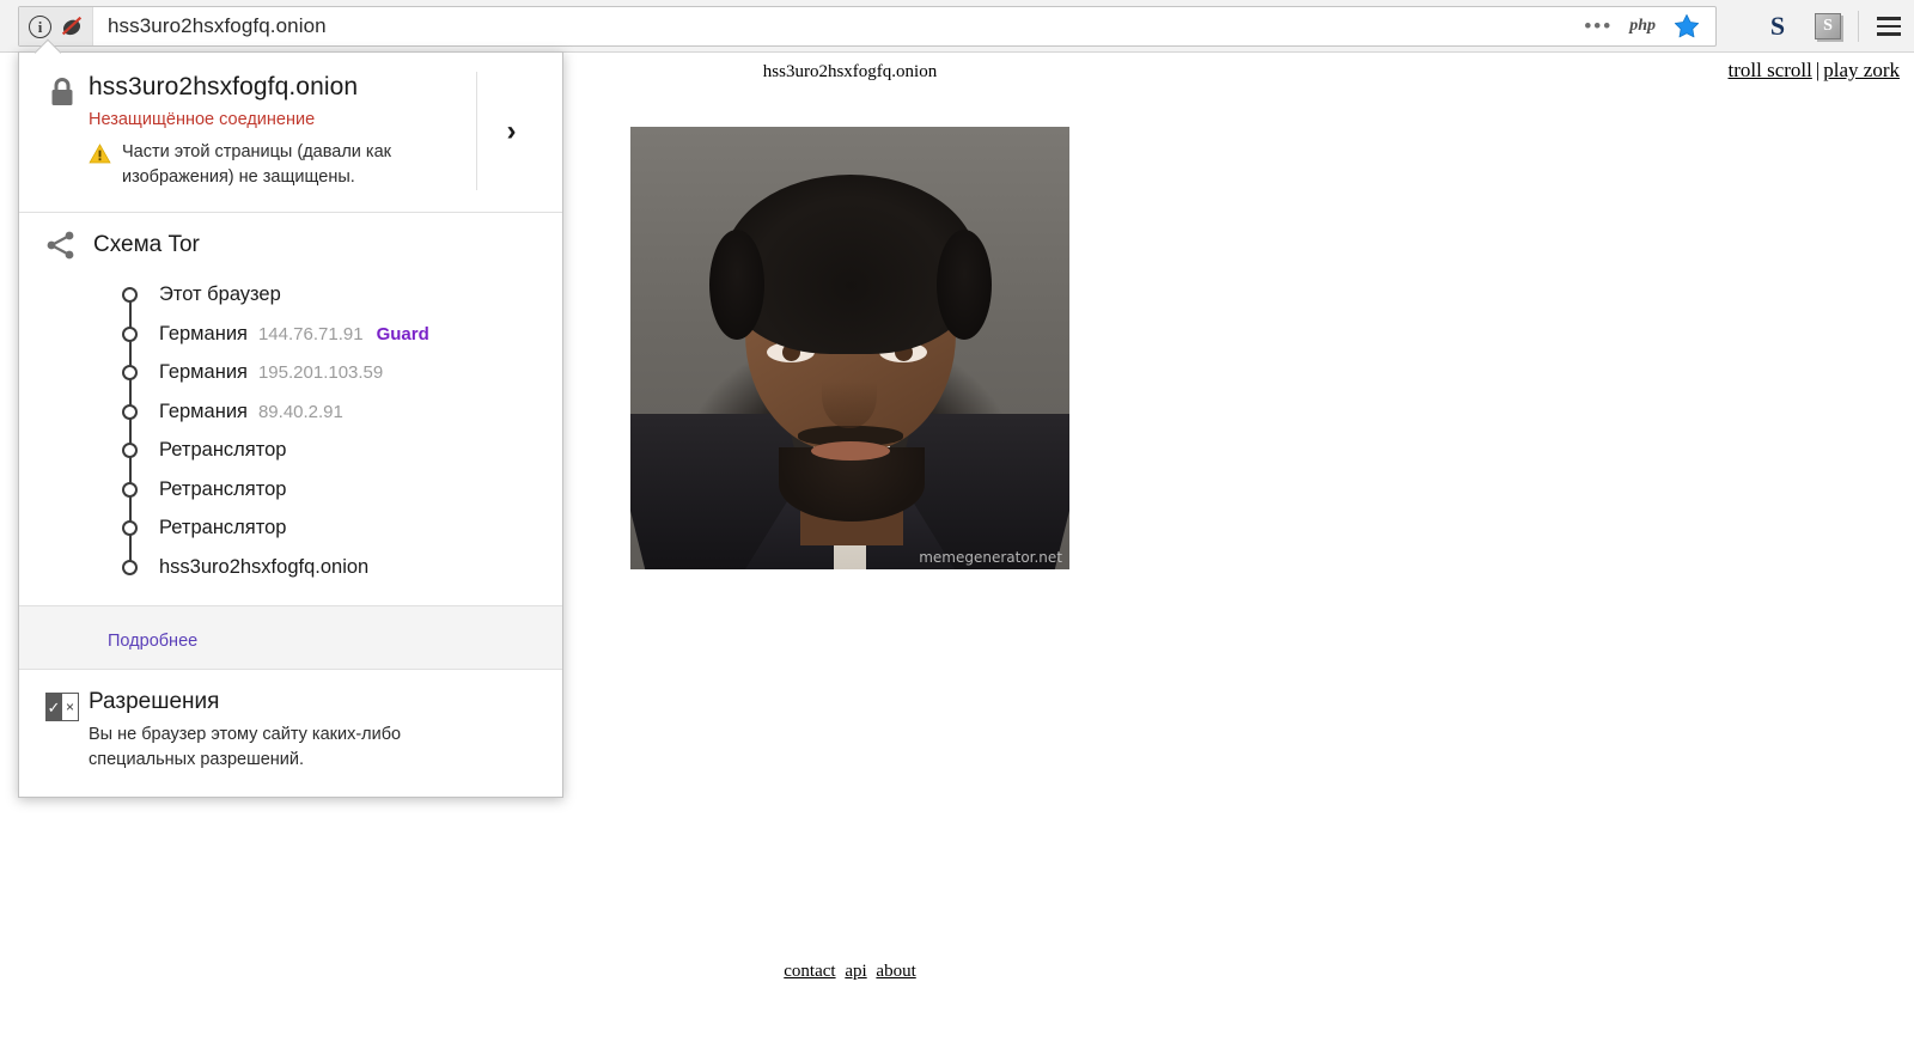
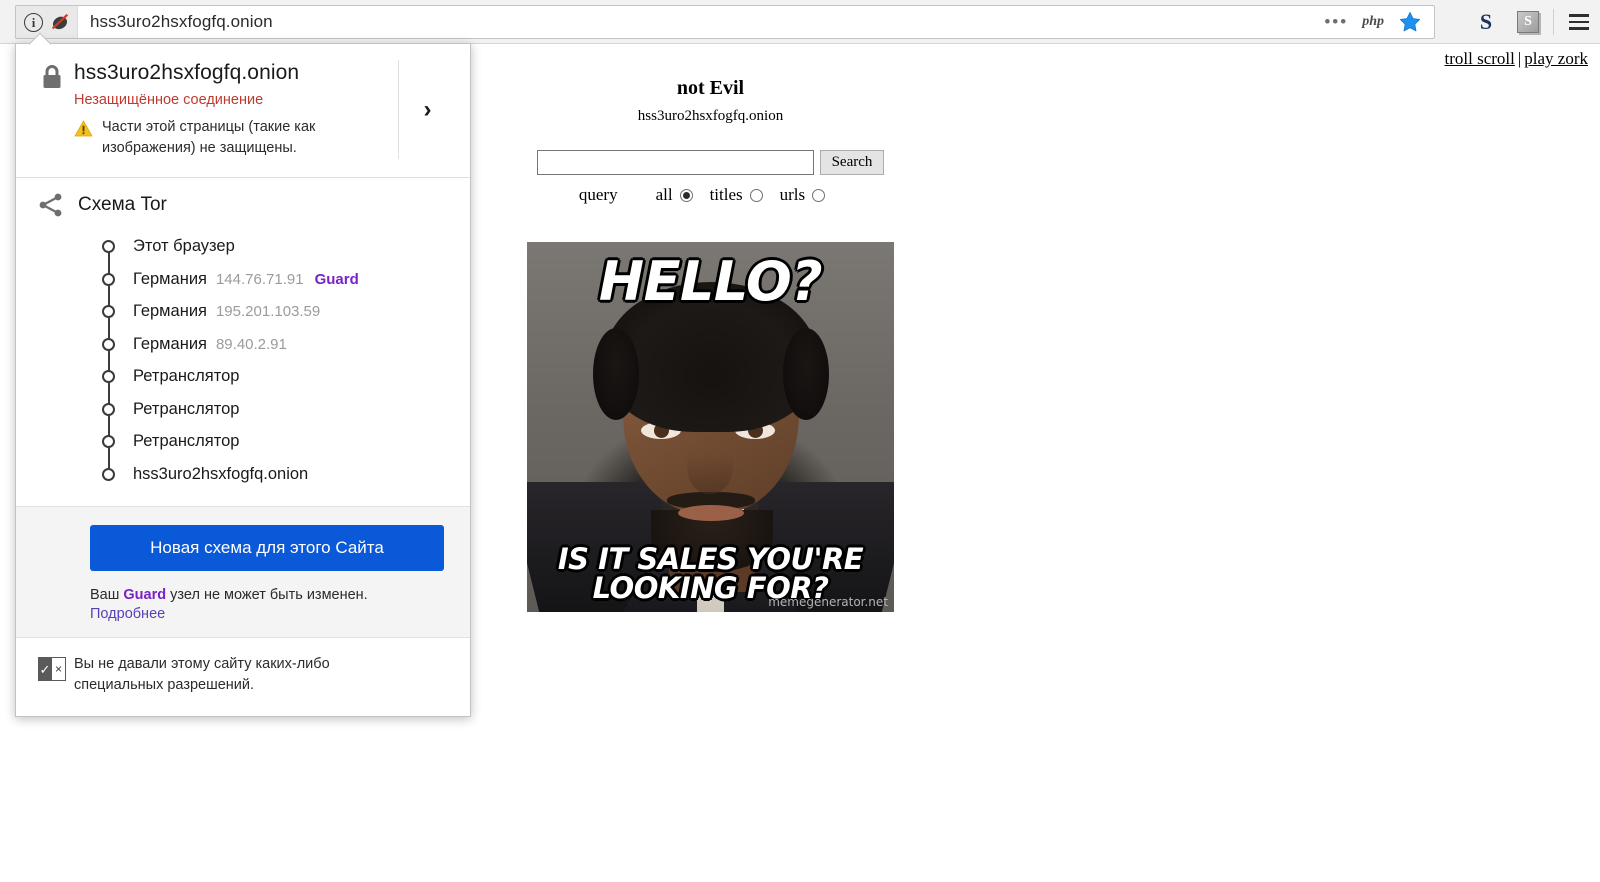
  i
  hss3uro2hsxfogfq.onion
  •••
  php
  S
  S
  troll scroll | play zork
+ not Evil
  hss3uro2hsxfogfq.onion
+ Search
+ query
+ all
+ titles
+ urls
+ HELLO?
+ IS IT SALES YOU'RE LOOKING FOR?
  memegenerator.net
- contact api about
  hss3uro2hsxfogfq.onion
  Незащищённое соединение
- Части этой страницы (давали как изображения) не защищены.
+ Части этой страницы (такие как изображения) не защищены.
  ›
  Схема Tor
  Этот браузер
  Германия
  144.76.71.91
  Guard
  Германия
  195.201.103.59
  Германия
  89.40.2.91
  Ретранслятор
  Ретранслятор
  Ретранслятор
  hss3uro2hsxfogfq.onion
+ Новая схема для этого Сайта
+ Ваш Guard узел не может быть изменен.
  Подробнее
  ✓
  ×
- Разрешения
- Вы не браузер этому сайту каких-либо специальных разрешений.
+ Вы не давали этому сайту каких-либо специальных разрешений.
